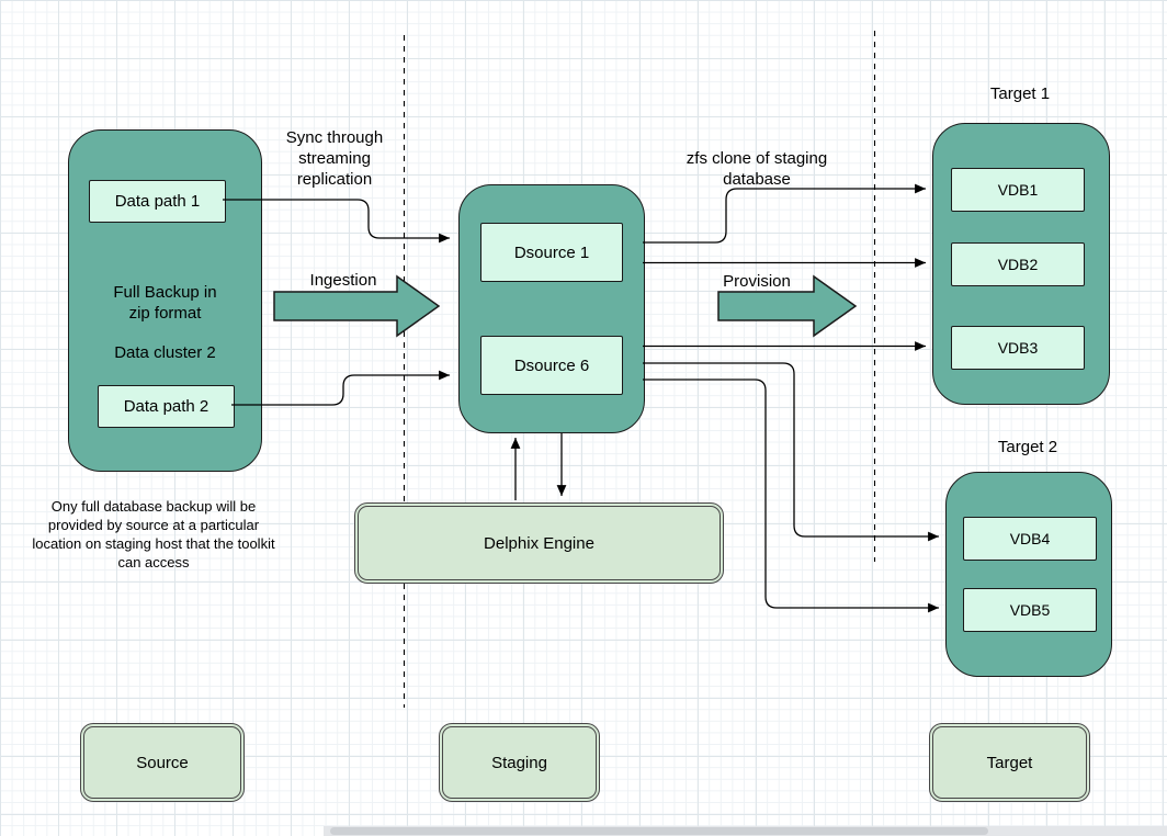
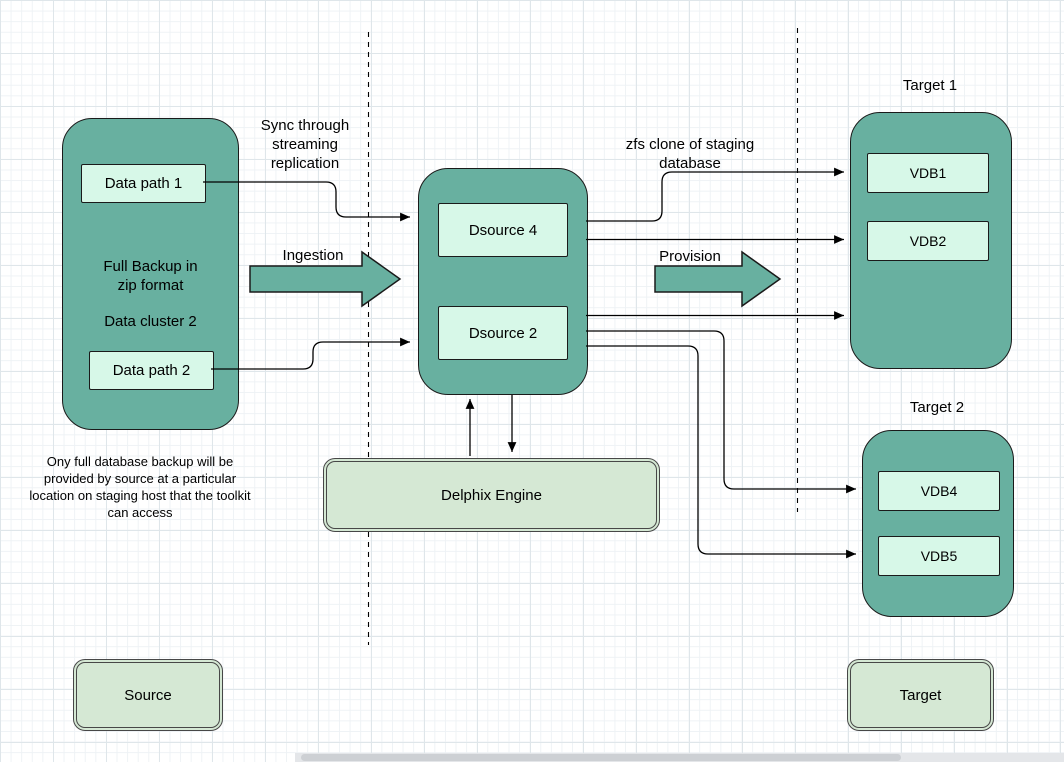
  Data path 1
  Full Backup in zip format
  Data cluster 2
  Data path 2
- Dsource 1
+ Dsource 4
- Dsource 6
+ Dsource 2
  Target 1
  VDB1
  VDB2
- VDB3
  Target 2
  VDB4
  VDB5
  Delphix Engine
  Sync through streaming replication
  Ingestion
  zfs clone of staging database
  Provision
  Ony full database backup will be provided by source at a particular location on staging host that the toolkit can access
  Source
- Staging
  Target
